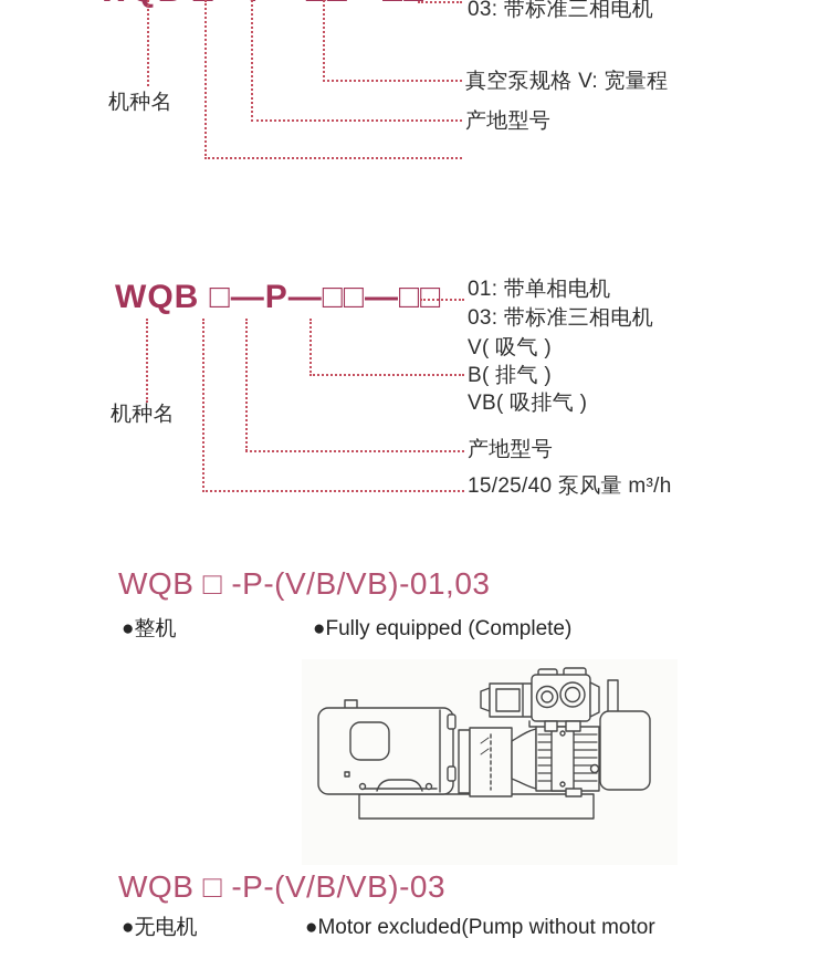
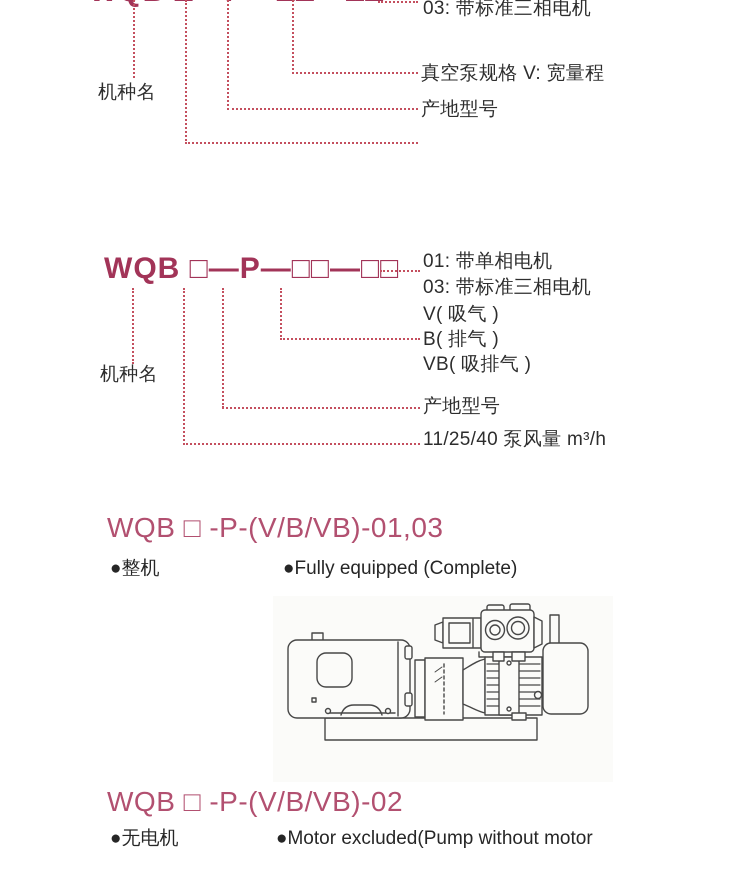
  03: 带标准三相电机
  真空泵规格 V: 宽量程
  机种名
  产地型号
  WQB □—P—□□—□□
  01: 带单相电机
  03: 带标准三相电机
  V( 吸气 )
  B( 排气 )
  VB( 吸排气 )
  机种名
  产地型号
- 15/25/40 泵风量 m³/h
+ 11/25/40 泵风量 m³/h
  WQB □ -P-(V/B/VB)-01,03
  ●整机
  ●Fully equipped (Complete)
- WQB □ -P-(V/B/VB)-03
+ WQB □ -P-(V/B/VB)-02
  ●无电机
  ●Motor excluded(Pump without motor
